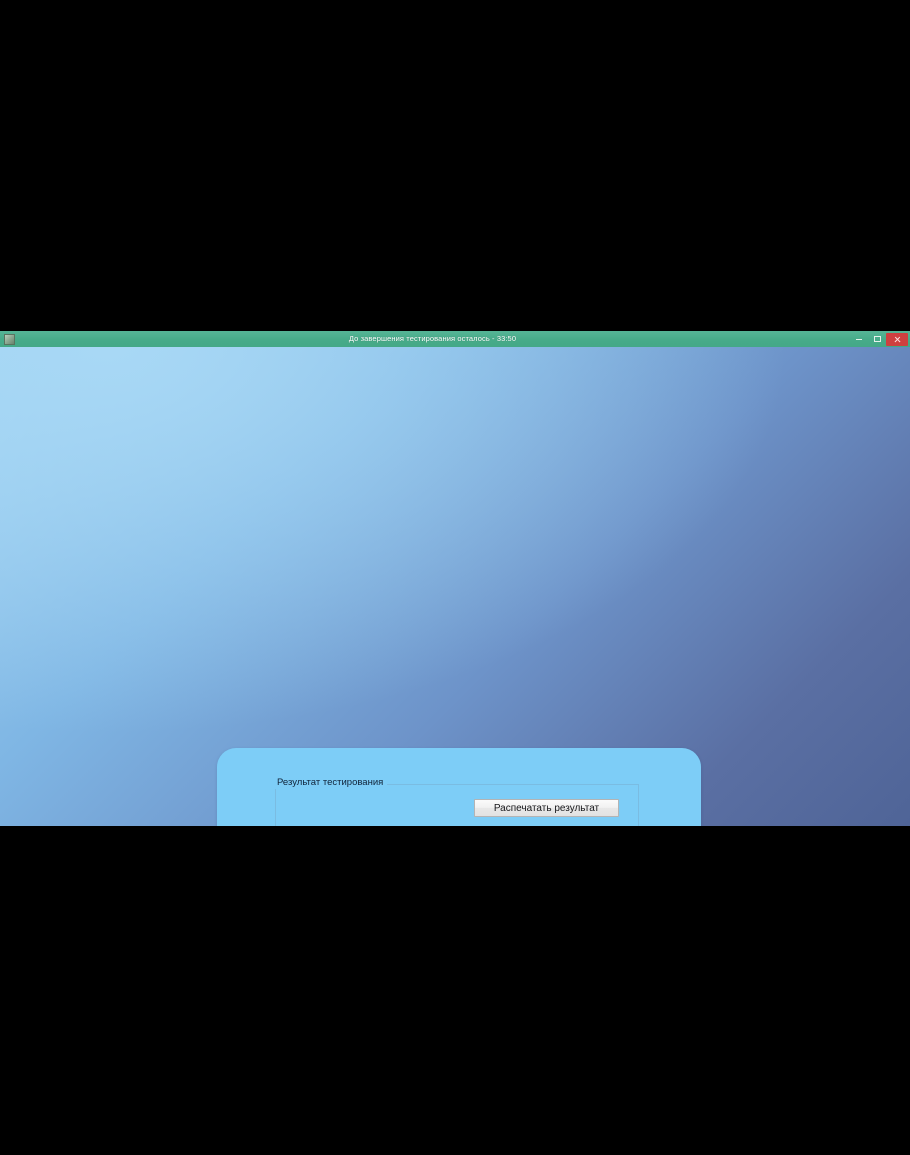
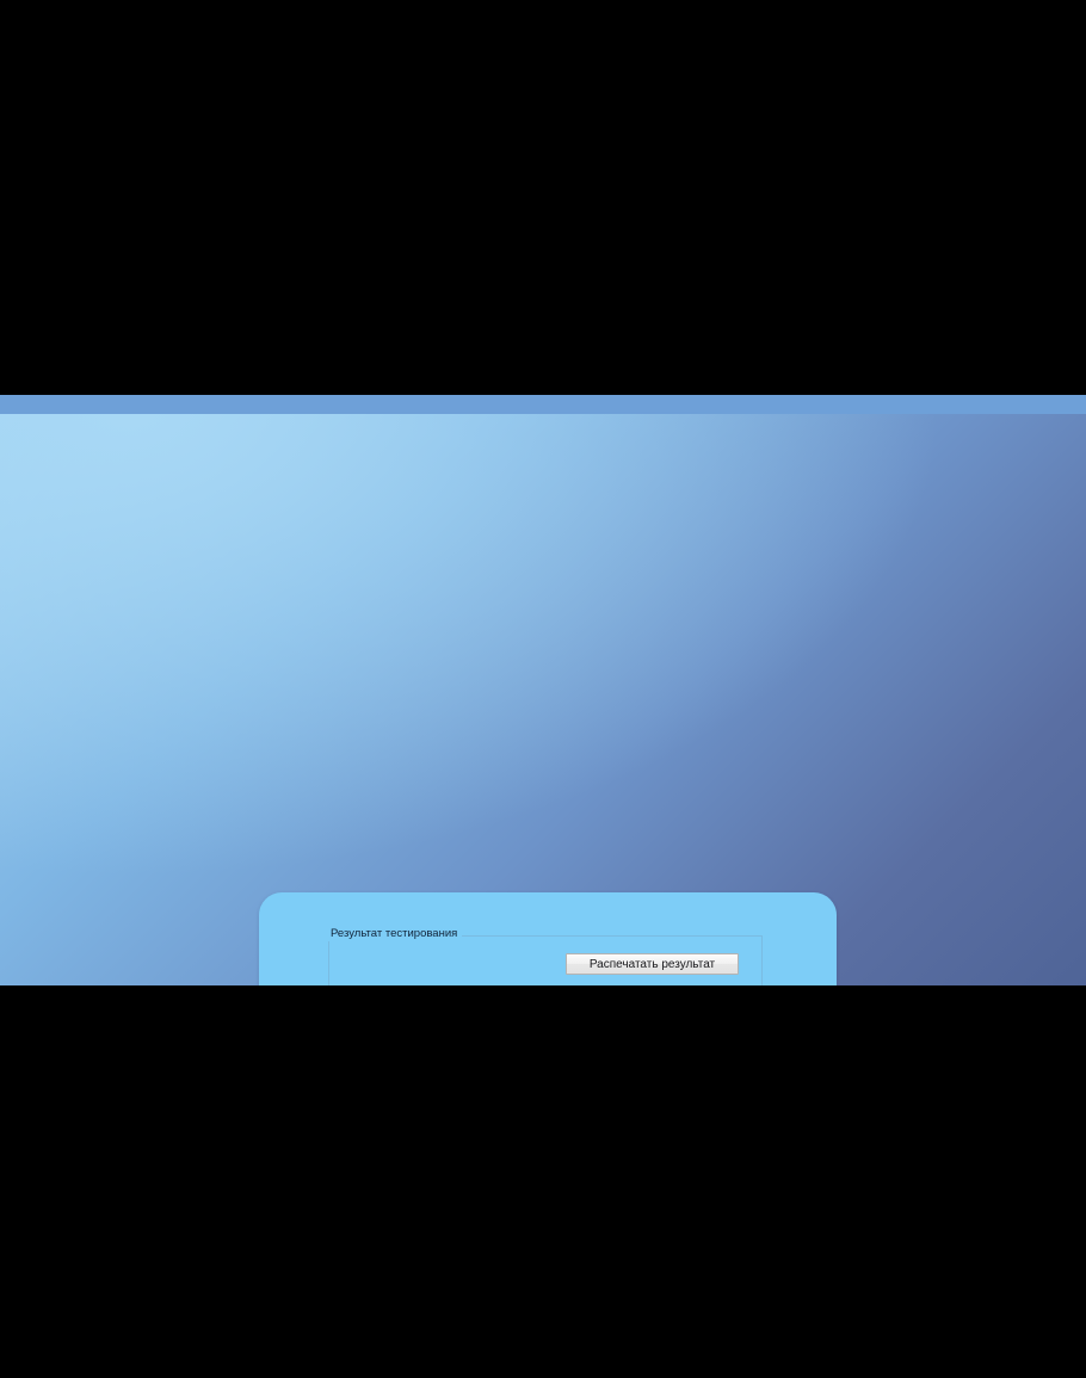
- До завершения тестирования осталось - 33:50
  Результат тестирования
  Распечатать результат
